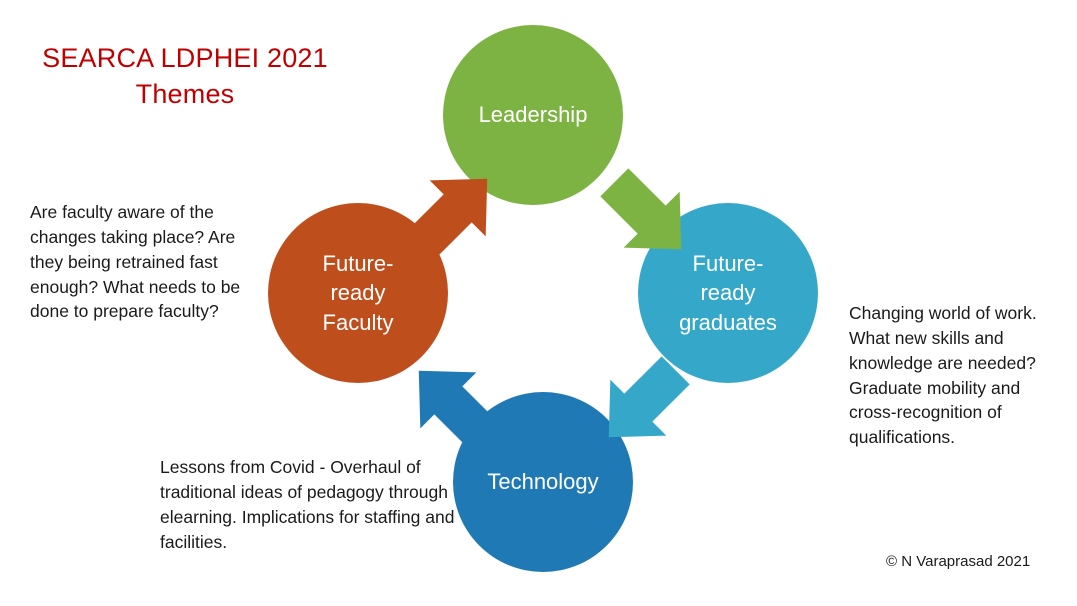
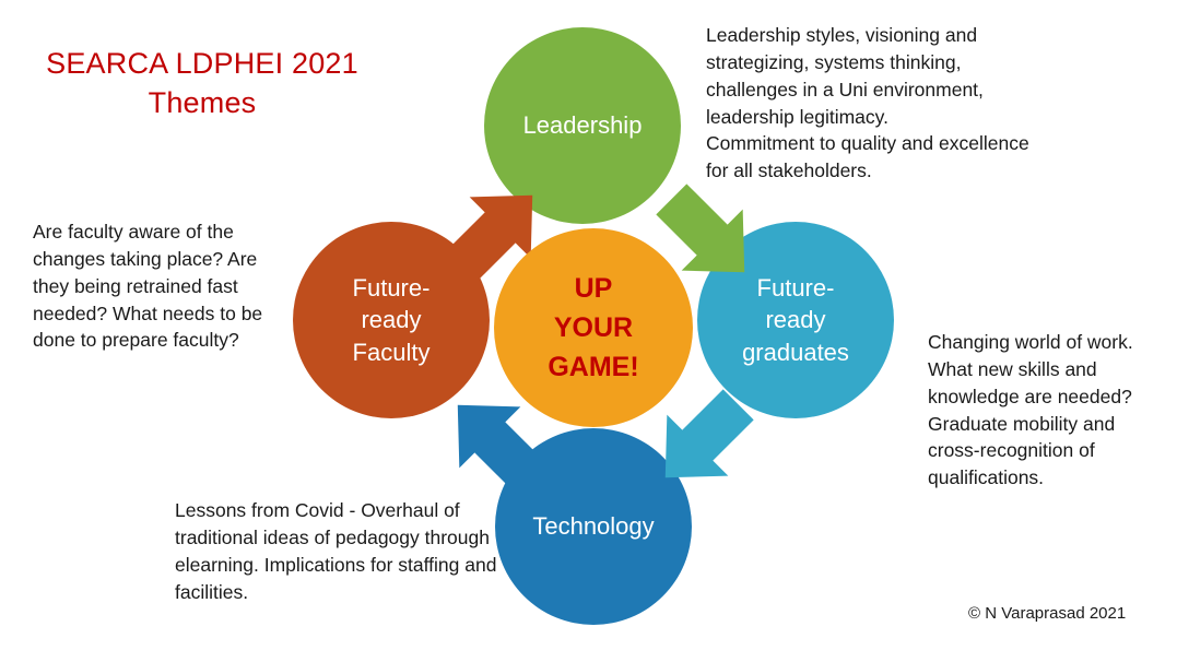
  SEARCA LDPHEI 2021
  Themes
+ Leadership styles, visioning and strategizing, systems thinking, challenges in a Uni environment, leadership legitimacy.
+ Commitment to quality and excellence for all stakeholders.
- Are faculty aware of the changes taking place? Are they being retrained fast enough? What needs to be done to prepare faculty?
+ Are faculty aware of the changes taking place? Are they being retrained fast needed? What needs to be done to prepare faculty?
  Changing world of work. What new skills and knowledge are needed? Graduate mobility and cross-recognition of qualifications.
  Lessons from Covid - Overhaul of traditional ideas of pedagogy through elearning. Implications for staffing and facilities.
  Leadership
  Future-
  ready
  Faculty
  Future-
  ready
  graduates
  Technology
+ UP
+ YOUR
+ GAME!
  © N Varaprasad 2021
